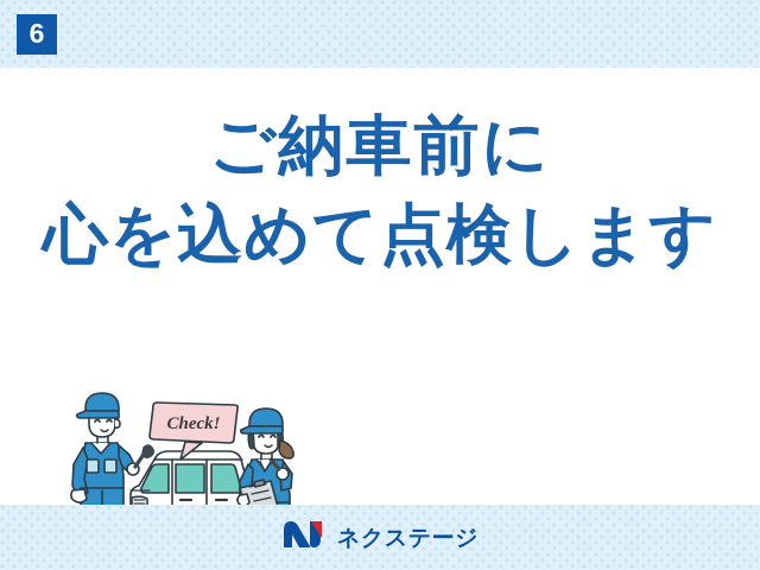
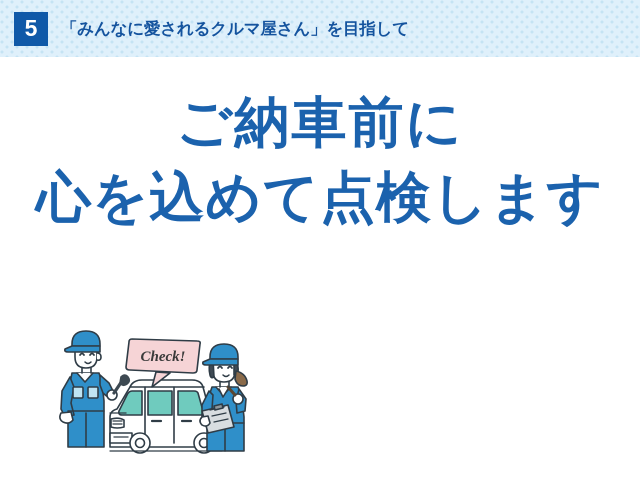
- 6
+ 5
+ 「みんなに愛されるクルマ屋さん」を目指して
  ご納車前に
  心を込めて点検します
  Check!
- ネクステージ
